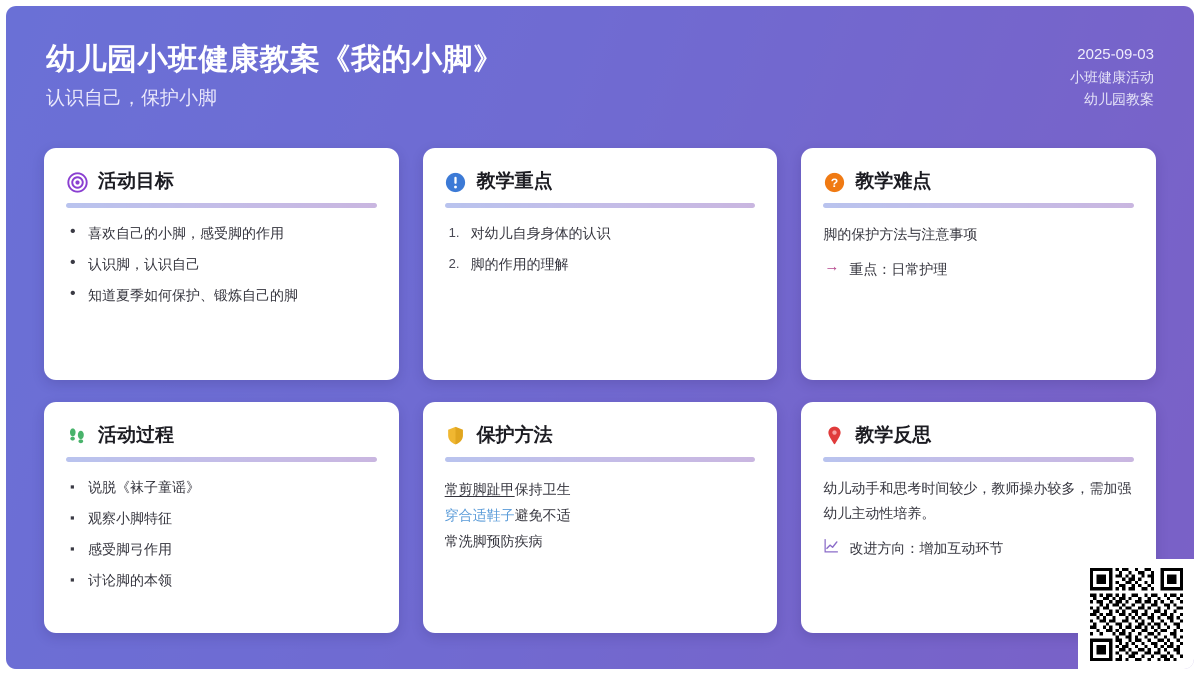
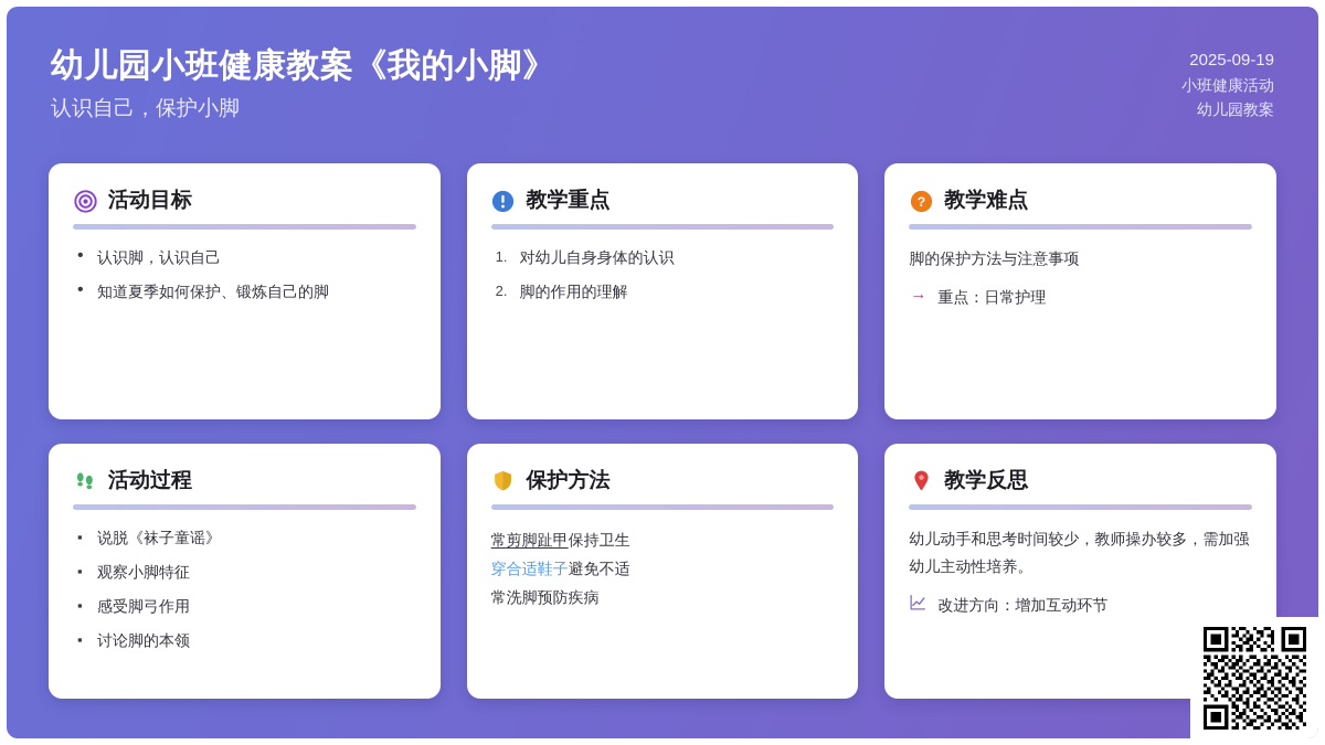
  幼儿园小班健康教案《我的小脚》
  认识自己，保护小脚
- 2025-09-03
+ 2025-09-19
  小班健康活动
  幼儿园教案
  活动目标
- 喜欢自己的小脚，感受脚的作用
  认识脚，认识自己
  知道夏季如何保护、锻炼自己的脚
  教学重点
  对幼儿自身身体的认识
  脚的作用的理解
  ?
  教学难点
  脚的保护方法与注意事项
  →
  重点：日常护理
  活动过程
  说脱《袜子童谣》
  观察小脚特征
  感受脚弓作用
  讨论脚的本领
  保护方法
  常剪脚趾甲保持卫生
  穿合适鞋子避免不适
  常洗脚预防疾病
  教学反思
  幼儿动手和思考时间较少，教师操办较多，需加强幼儿主动性培养。
  改进方向：增加互动环节
